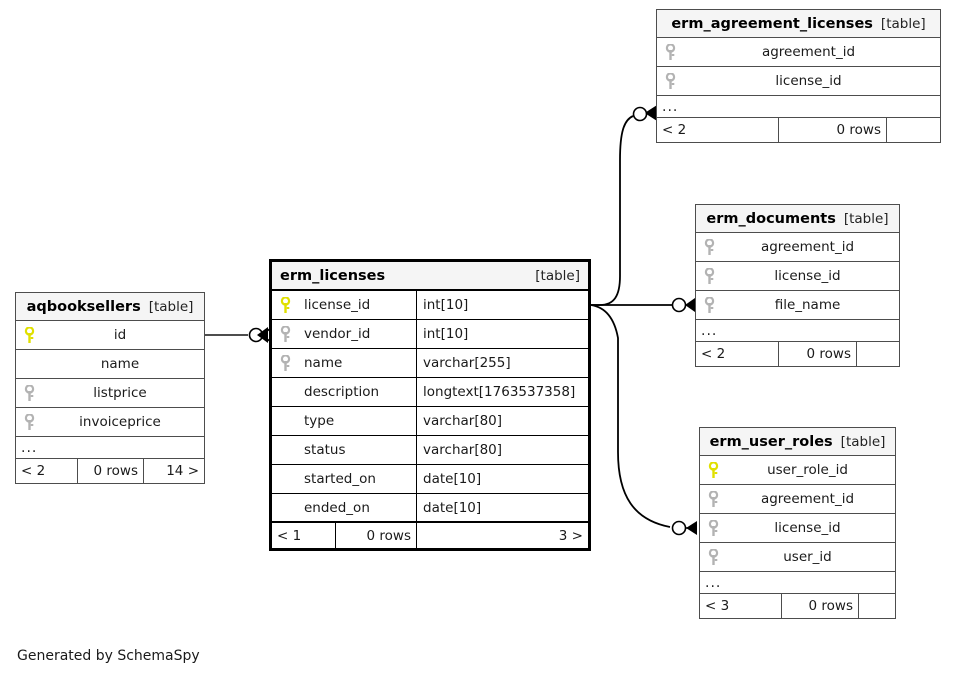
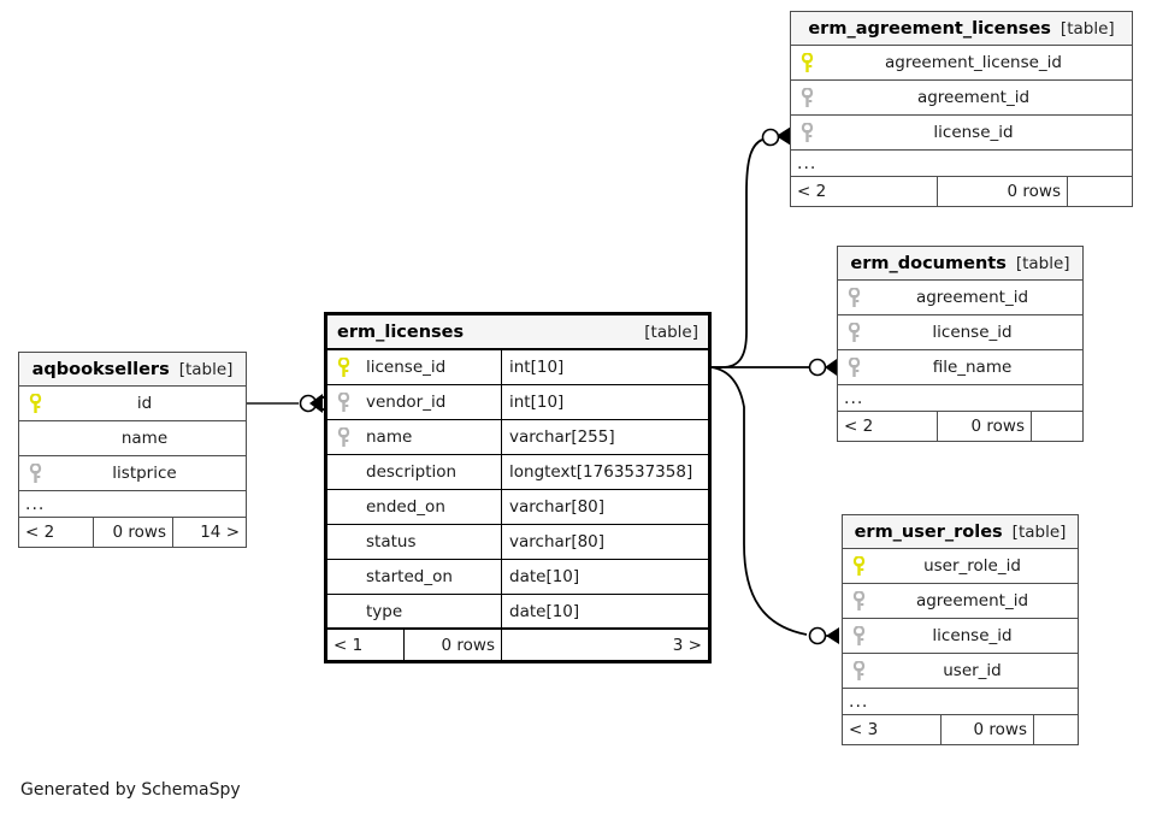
  erm_agreement_licenses
  [table]
+ agreement_license_id
  agreement_id
  license_id
  ...
  < 2
  0 rows
  erm_documents
  [table]
  agreement_id
  license_id
  file_name
  ...
  < 2
  0 rows
  erm_user_roles
  [table]
  user_role_id
  agreement_id
  license_id
  user_id
  ...
  < 3
  0 rows
  aqbooksellers
  [table]
  id
  name
  listprice
- invoiceprice
  ...
  < 2
  0 rows
  14 >
  erm_licenses
  [table]
  license_id
  int[10]
  vendor_id
  int[10]
  name
  varchar[255]
  description
  longtext[1763537358]
- type
+ ended_on
  varchar[80]
  status
  varchar[80]
  started_on
  date[10]
- ended_on
+ type
  date[10]
  < 1
  0 rows
  3 >
  Generated by SchemaSpy
